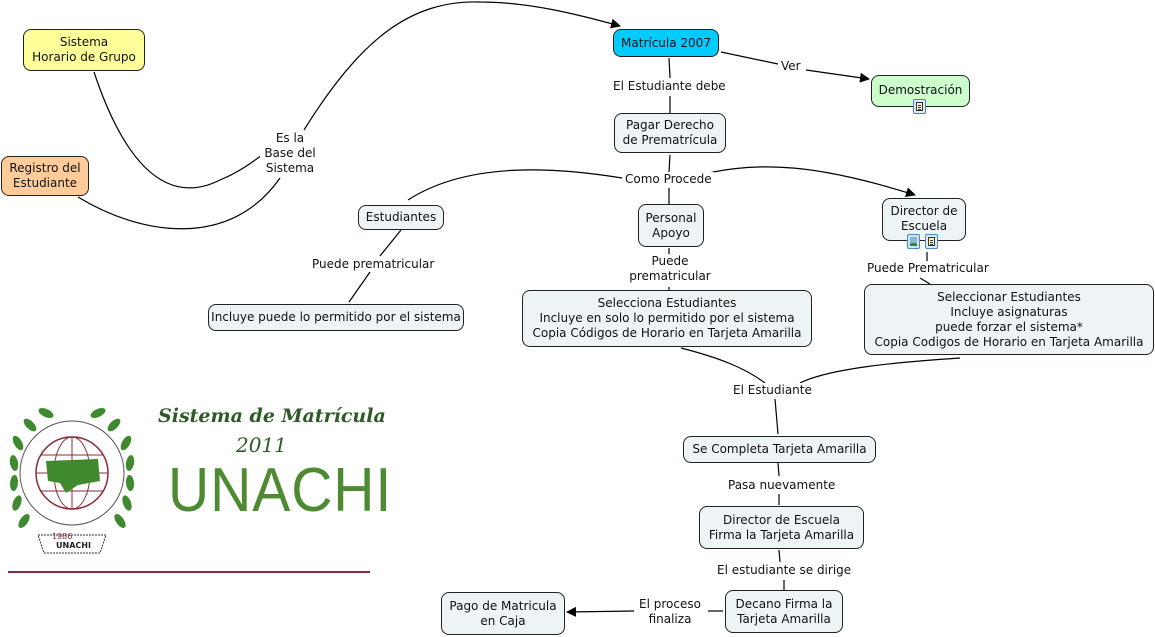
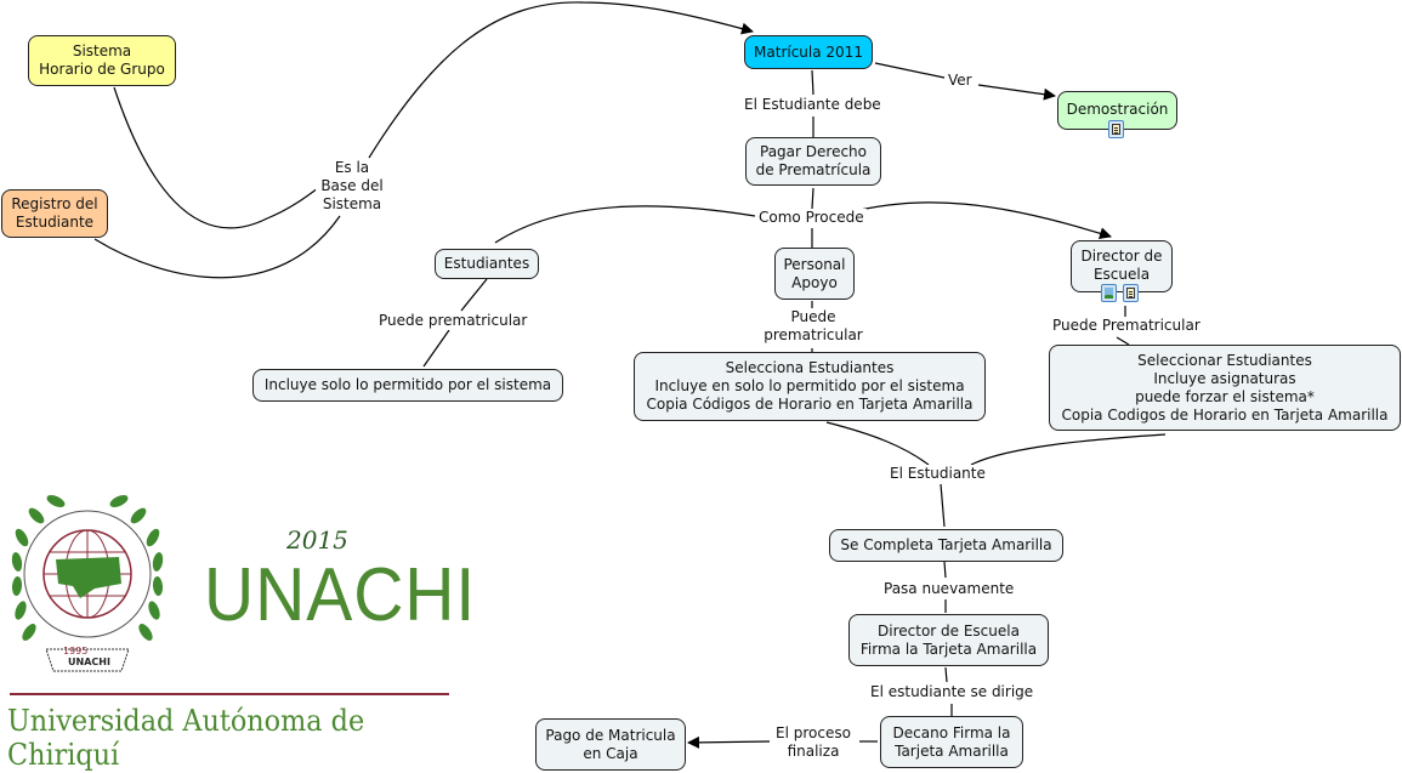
  Sistema
  Horario de Grupo
  Registro del
  Estudiante
- Matrícula 2007
+ Matrícula 2011
  Demostración
  Pagar Derecho
  de Prematrícula
  Estudiantes
  Personal
  Apoyo
  Director de
  Escuela
- Incluye puede lo permitido por el sistema
+ Incluye solo lo permitido por el sistema
  Selecciona Estudiantes
  Incluye en solo lo permitido por el sistema
  Copia Códigos de Horario en Tarjeta Amarilla
  Seleccionar Estudiantes
  Incluye asignaturas
  puede forzar el sistema*
  Copia Codigos de Horario en Tarjeta Amarilla
  Se Completa Tarjeta Amarilla
  Director de Escuela
  Firma la Tarjeta Amarilla
  Decano Firma la
  Tarjeta Amarilla
  Pago de Matricula
  en Caja
  Es la
  Base del
  Sistema
  Ver
  El Estudiante debe
  Como Procede
  Puede prematricular
  Puede
  prematricular
  Puede Prematricular
  El Estudiante
  Pasa nuevamente
  El estudiante se dirige
  El proceso
  finaliza
- 1986
+ 1995
  UNACHI
- Sistema de Matrícula
- 2011
+ 2015
  UNACHI
+ Universidad Autónoma de Chiriquí
